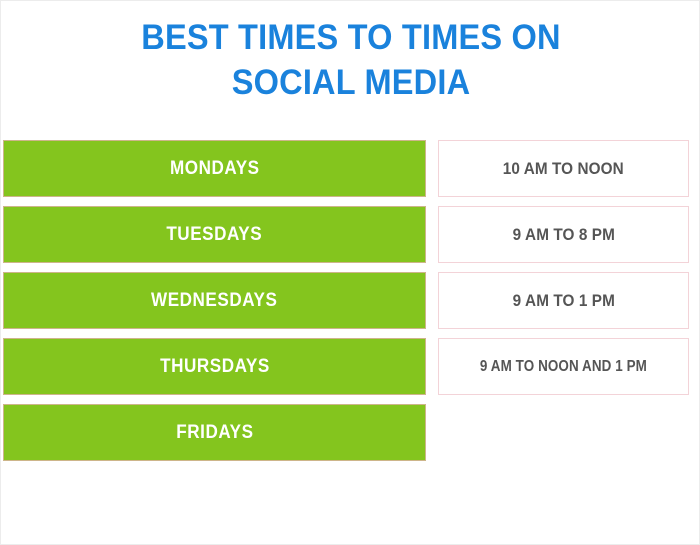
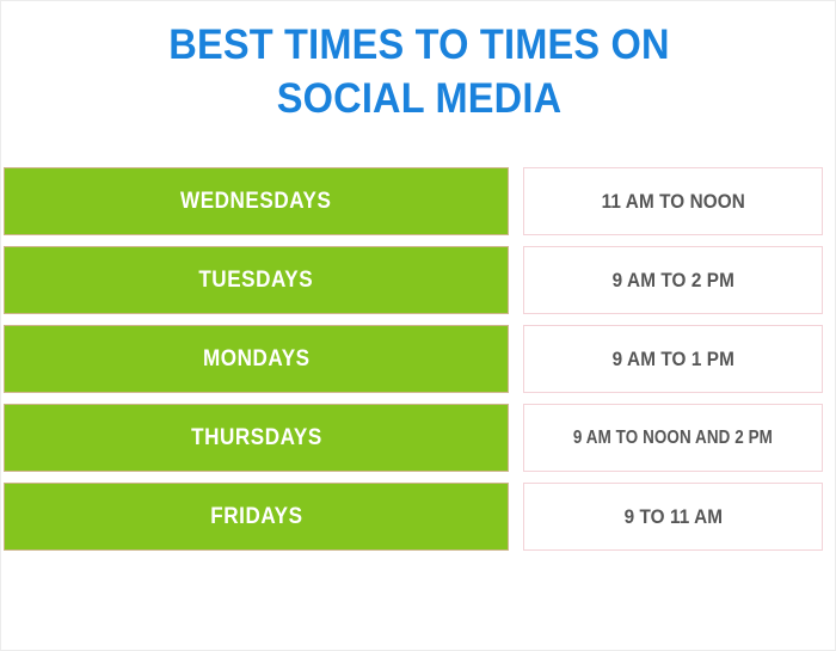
  BEST TIMES TO TIMES ON
  SOCIAL MEDIA
- MONDAYS
+ WEDNESDAYS
- 10 AM TO NOON
+ 11 AM TO NOON
  TUESDAYS
- 9 AM TO 8 PM
+ 9 AM TO 2 PM
- WEDNESDAYS
+ MONDAYS
  9 AM TO 1 PM
  THURSDAYS
- 9 AM TO NOON AND 1 PM
+ 9 AM TO NOON AND 2 PM
  FRIDAYS
+ 9 TO 11 AM
